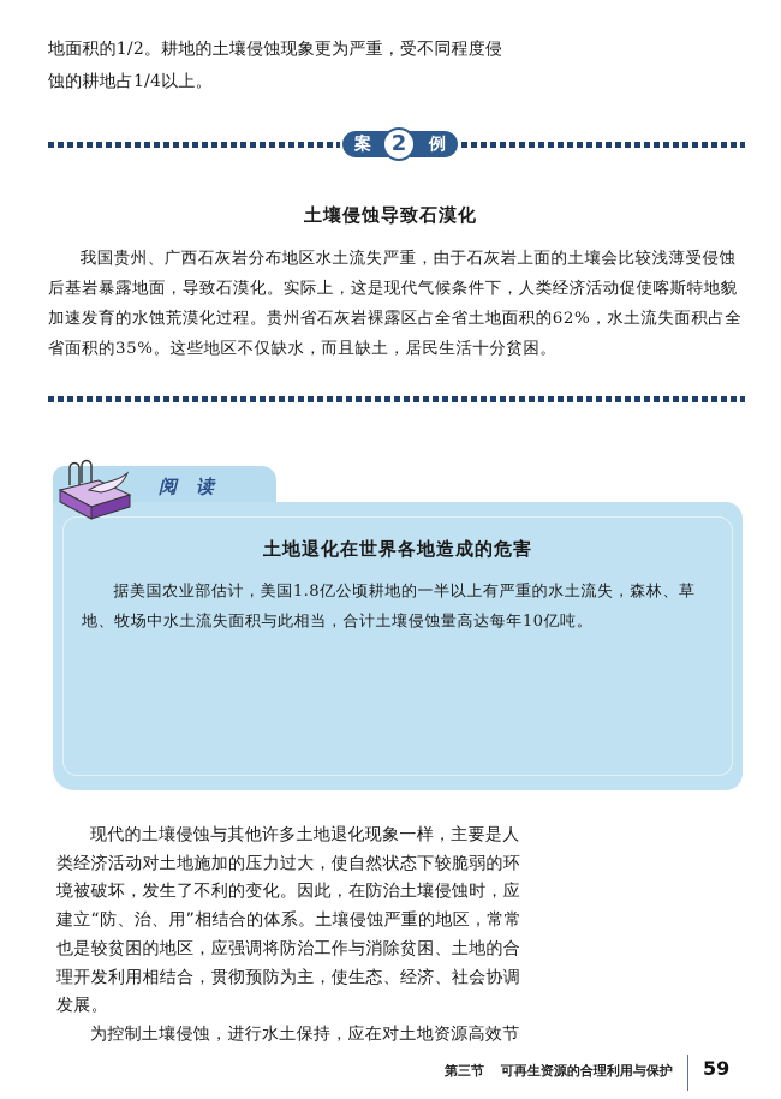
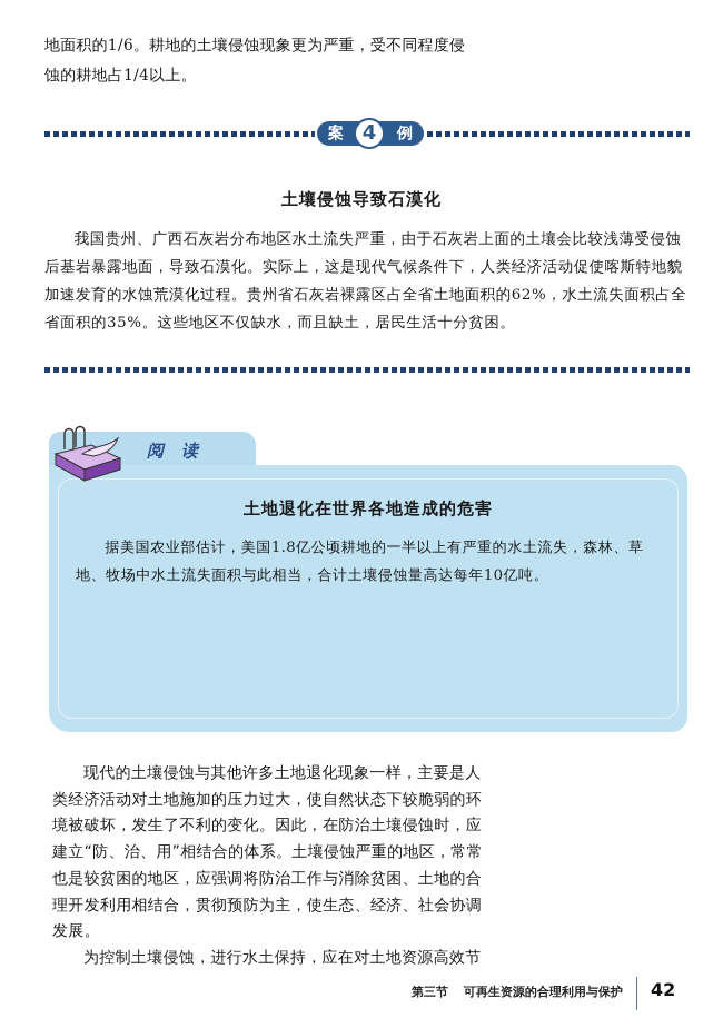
- 地面积的1/2。耕地的土壤侵蚀现象更为严重，受不同程度侵
+ 地面积的1/6。耕地的土壤侵蚀现象更为严重，受不同程度侵
  蚀的耕地占1/4以上。
  案
  例
- 2
+ 4
  土壤侵蚀导致石漠化
  我国贵州、广西石灰岩分布地区水土流失严重，由于石灰岩上面的土壤会比较浅薄受侵蚀后基岩暴露地面，导致石漠化。实际上，这是现代气候条件下，人类经济活动促使喀斯特地貌加速发育的水蚀荒漠化过程。贵州省石灰岩裸露区占全省土地面积的62%，水土流失面积占全省面积的35%。这些地区不仅缺水，而且缺土，居民生活十分贫困。
  阅读
  土地退化在世界各地造成的危害
  据美国农业部估计，美国1.8亿公顷耕地的一半以上有严重的水土流失，森林、草地、牧场中水土流失面积与此相当，合计土壤侵蚀量高达每年10亿吨。
  现代的土壤侵蚀与其他许多土地退化现象一样，主要是人类经济活动对土地施加的压力过大，使自然状态下较脆弱的环境被破坏，发生了不利的变化。因此，在防治土壤侵蚀时，应建立“防、治、用”相结合的体系。土壤侵蚀严重的地区，常常也是较贫困的地区，应强调将防治工作与消除贫困、土地的合理开发利用相结合，贯彻预防为主，使生态、经济、社会协调发展。
  为控制土壤侵蚀，进行水土保持，应在对土地资源高效节
  第三节 可再生资源的合理利用与保护
- 59
+ 42
